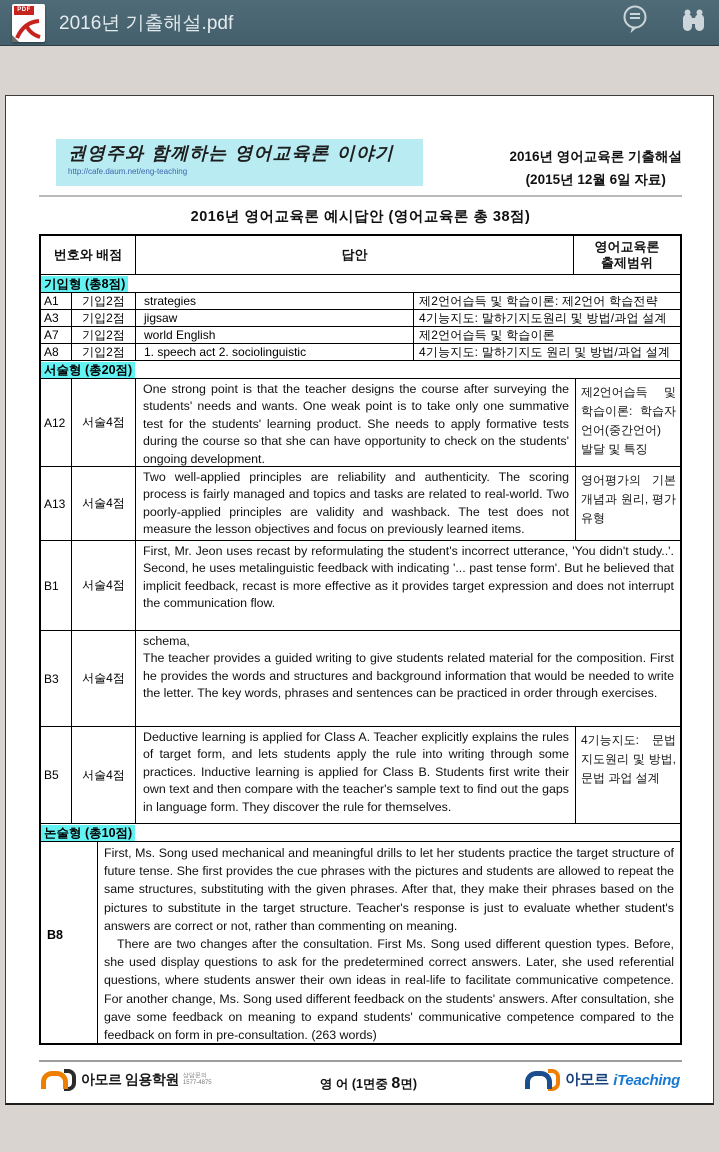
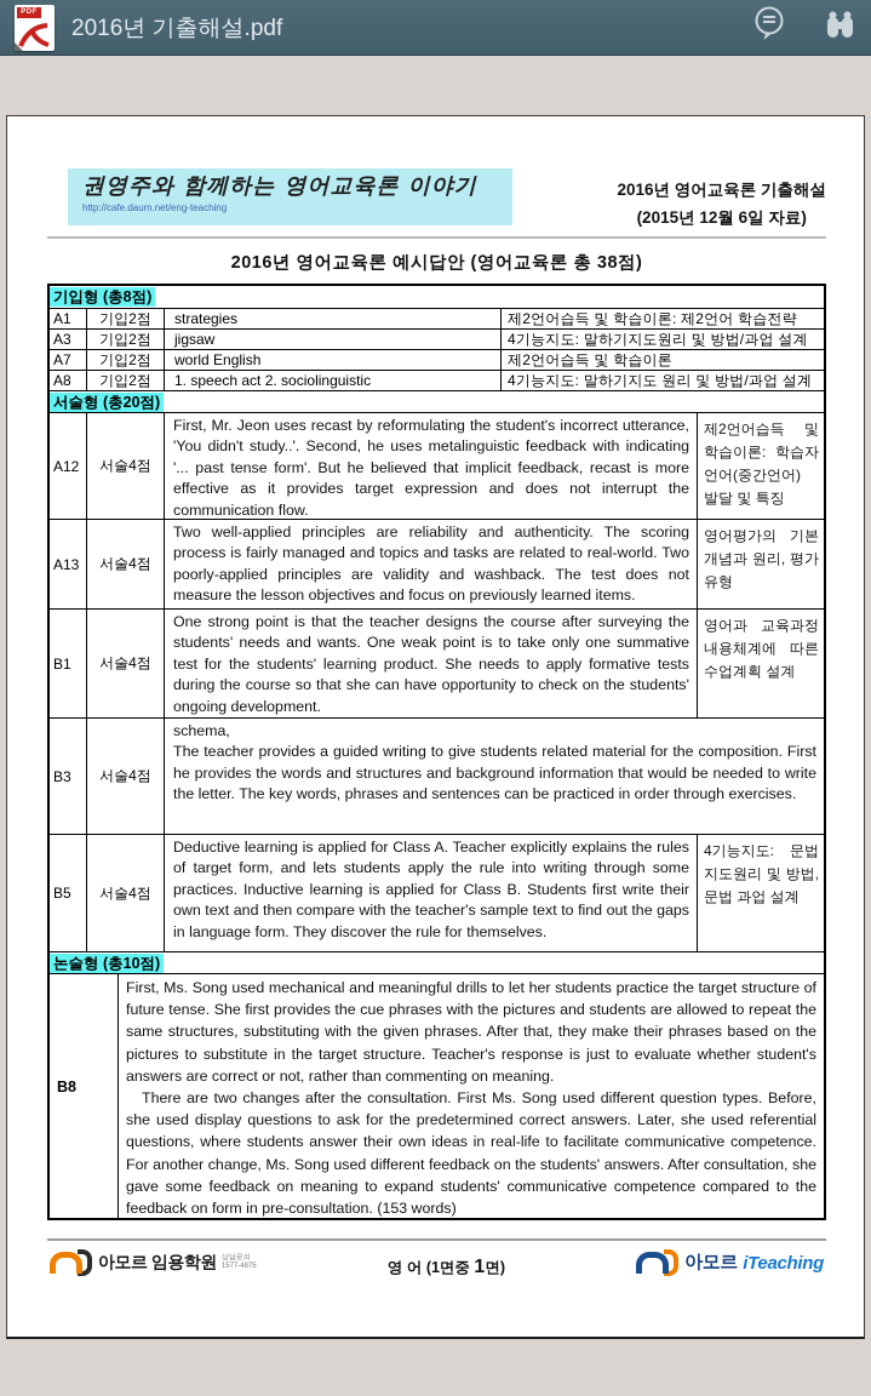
  2016년 기출해설.pdf
  권영주와 함께하는 영어교육론 이야기
  http://cafe.daum.net/eng-teaching
  2016년 영어교육론 기출해설
  (2015년 12월 6일 자료)
  2016년 영어교육론 예시답안 (영어교육론 총 38점)
- 번호와 배점
- 답안
- 영어교육론
- 출제범위
  기입형 (총8점)
  A1
  기입2점
  strategies
  제2언어습득 및 학습이론: 제2언어 학습전략
  A3
  기입2점
  jigsaw
  4기능지도: 말하기지도원리 및 방법/과업 설계
  A7
  기입2점
  world English
  제2언어습득 및 학습이론
  A8
  기입2점
  1. speech act 2. sociolinguistic
  4기능지도: 말하기지도 원리 및 방법/과업 설계
  서술형 (총20점)
  A12
  서술4점
- One strong point is that the teacher designs the course after surveying the students' needs and wants. One weak point is to take only one summative test for the students' learning product. She needs to apply formative tests during the course so that she can have opportunity to check on the students' ongoing development.
+ First, Mr. Jeon uses recast by reformulating the student's incorrect utterance, 'You didn't study..'. Second, he uses metalinguistic feedback with indicating '... past tense form'. But he believed that implicit feedback, recast is more effective as it provides target expression and does not interrupt the communication flow.
  제2언어습득 및 학습이론: 학습자 언어(중간언어) 발달 및 특징
  A13
  서술4점
  Two well-applied principles are reliability and authenticity. The scoring process is fairly managed and topics and tasks are related to real-world. Two poorly-applied principles are validity and washback. The test does not measure the lesson objectives and focus on previously learned items.
  영어평가의 기본 개념과 원리, 평가 유형
  B1
  서술4점
- First, Mr. Jeon uses recast by reformulating the student's incorrect utterance, 'You didn't study..'. Second, he uses metalinguistic feedback with indicating '... past tense form'. But he believed that implicit feedback, recast is more effective as it provides target expression and does not interrupt the communication flow.
+ One strong point is that the teacher designs the course after surveying the students' needs and wants. One weak point is to take only one summative test for the students' learning product. She needs to apply formative tests during the course so that she can have opportunity to check on the students' ongoing development.
+ 영어과 교육과정 내용체계에 따른 수업계획 설계
  B3
  서술4점
  schema,
  The teacher provides a guided writing to give students related material for the composition. First he provides the words and structures and background information that would be needed to write the letter. The key words, phrases and sentences can be practiced in order through exercises.
  B5
  서술4점
  Deductive learning is applied for Class A. Teacher explicitly explains the rules of target form, and lets students apply the rule into writing through some practices. Inductive learning is applied for Class B. Students first write their own text and then compare with the teacher's sample text to find out the gaps in language form. They discover the rule for themselves.
  4기능지도: 문법 지도원리 및 방법, 문법 과업 설계
  논술형 (총10점)
  B8
  First, Ms. Song used mechanical and meaningful drills to let her students practice the target structure of future tense. She first provides the cue phrases with the pictures and students are allowed to repeat the same structures, substituting with the given phrases. After that, they make their phrases based on the pictures to substitute in the target structure. Teacher's response is just to evaluate whether student's answers are correct or not, rather than commenting on meaning.
- There are two changes after the consultation. First Ms. Song used different question types. Before, she used display questions to ask for the predetermined correct answers. Later, she used referential questions, where students answer their own ideas in real-life to facilitate communicative competence. For another change, Ms. Song used different feedback on the students' answers. After consultation, she gave some feedback on meaning to expand students' communicative competence compared to the feedback on form in pre-consultation. (263 words)
+ There are two changes after the consultation. First Ms. Song used different question types. Before, she used display questions to ask for the predetermined correct answers. Later, she used referential questions, where students answer their own ideas in real-life to facilitate communicative competence. For another change, Ms. Song used different feedback on the students' answers. After consultation, she gave some feedback on meaning to expand students' communicative competence compared to the feedback on form in pre-consultation. (153 words)
  아모르 임용학원
- 영 어 (1면중 8면)
+ 영 어 (1면중 1면)
  아모르
  iTeaching
